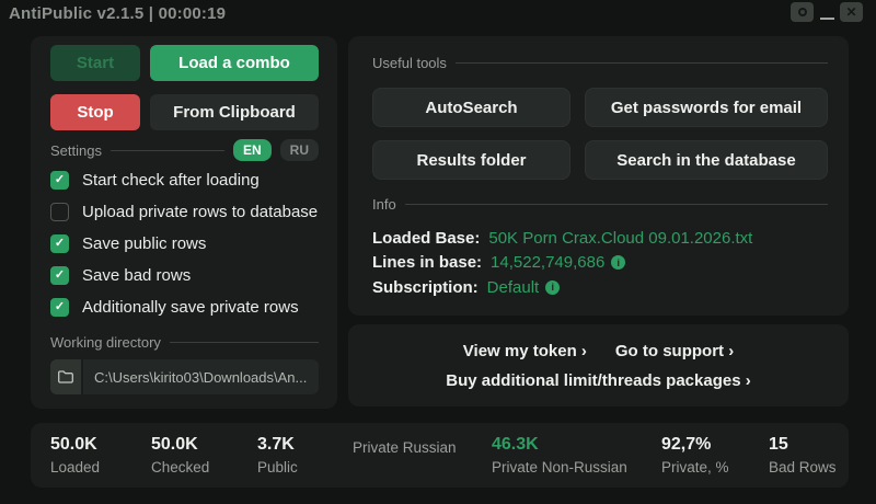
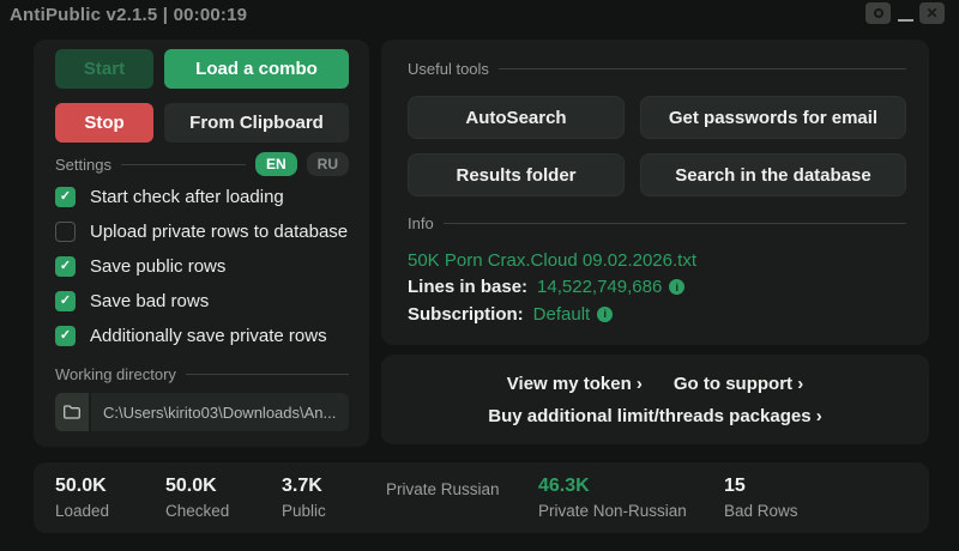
  AntiPublic v2.1.5 | 00:00:19
  ✕
  Start
  Load a combo
  Stop
  From Clipboard
  Settings
  EN
  RU
  Start check after loading
  Upload private rows to database
  Save public rows
  Save bad rows
  Additionally save private rows
  Working directory
  C:\Users\kirito03\Downloads\An...
  Useful tools
  AutoSearch
  Get passwords for email
  Results folder
  Search in the database
  Info
- Loaded Base:
- 50K Porn Crax.Cloud 09.01.2026.txt
+ 50K Porn Crax.Cloud 09.02.2026.txt
  Lines in base:
  14,522,749,686
  i
  Subscription:
  Default
  i
  View my token ›
  Go to support ›
  Buy additional limit/threads packages ›
  50.0K
  Loaded
  50.0K
  Checked
  3.7K
  Public
  Private Russian
  46.3K
  Private Non-Russian
- 92,7%
- Private, %
  15
  Bad Rows
